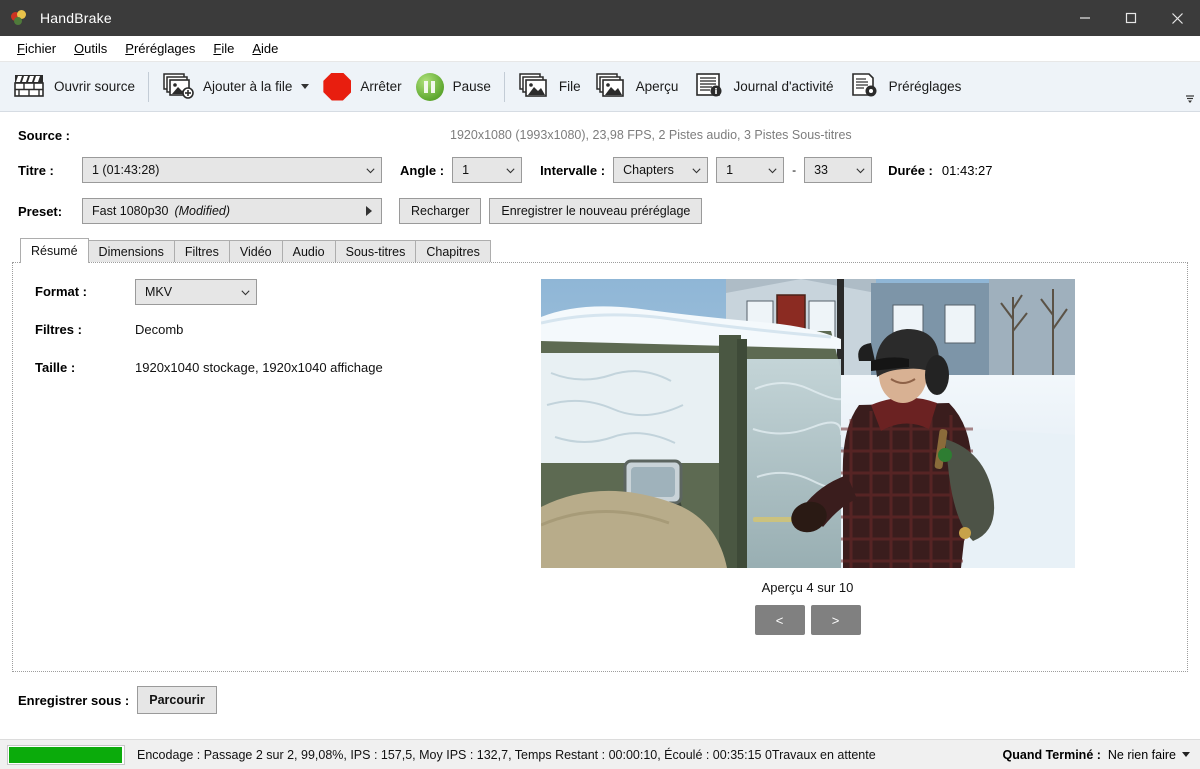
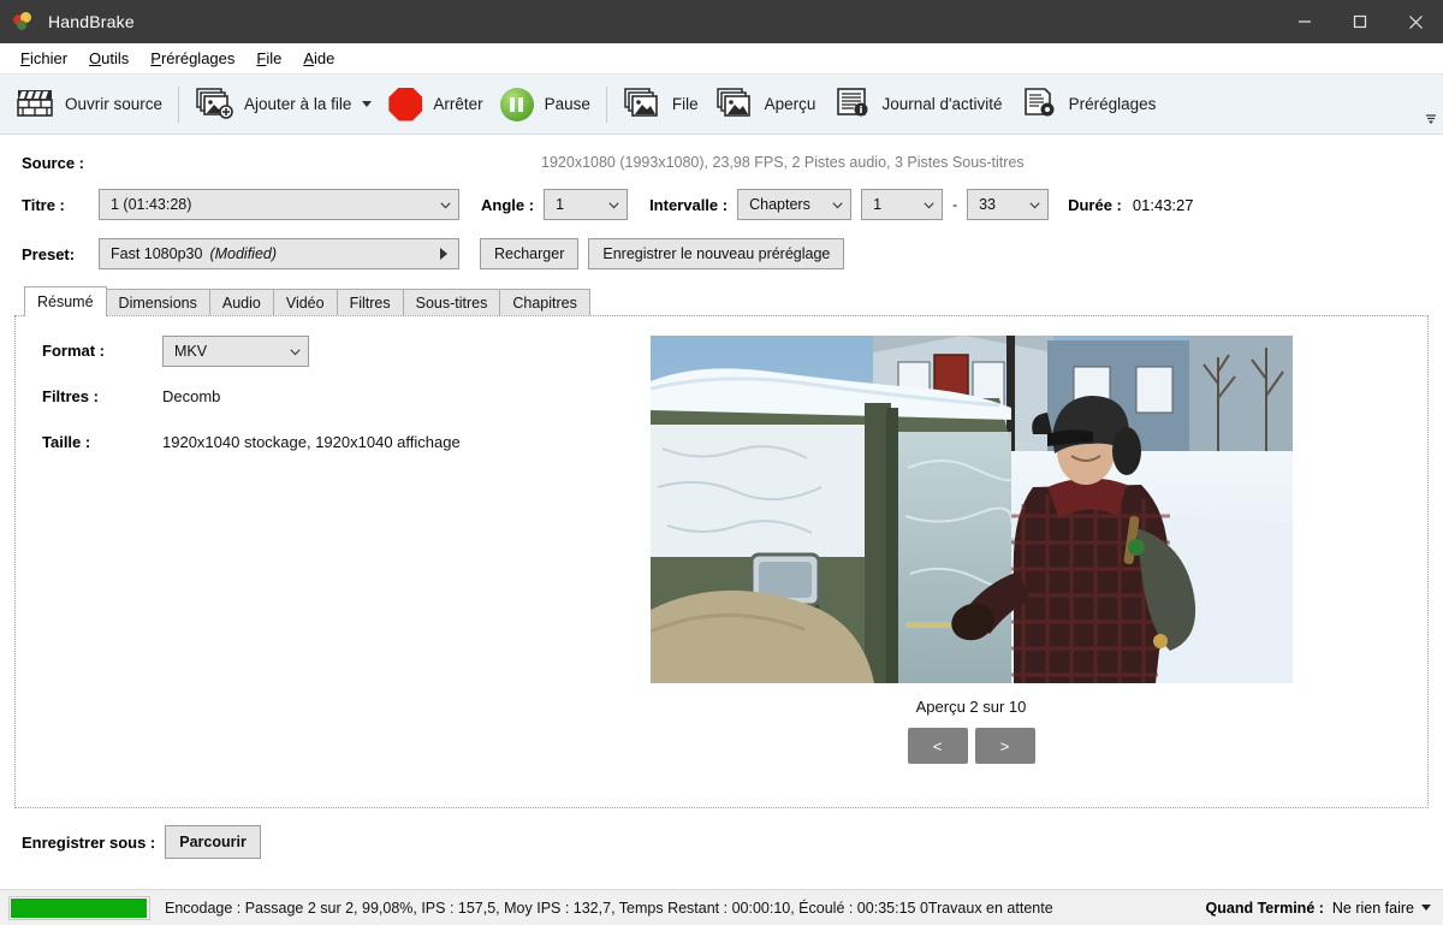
  HandBrake
  Fichier
  Outils
  Préréglages
  File
  Aide
  Ouvrir source
  Ajouter à la file
  Arrêter
  Pause
  File
  Aperçu
  Journal d'activité
  Préréglages
  Source :
  1920x1080 (1993x1080), 23,98 FPS, 2 Pistes audio, 3 Pistes Sous-titres
  Titre :
  1 (01:43:28)
  Angle :
  1
  Intervalle :
  Chapters
  1
  -
  33
  Durée :
  01:43:27
  Preset:
  Fast 1080p30
  (Modified)
  Recharger
  Enregistrer le nouveau préréglage
  Résumé
  Dimensions
- Filtres
+ Audio
  Vidéo
- Audio
+ Filtres
  Sous-titres
  Chapitres
  Format :
  MKV
  Filtres :
  Decomb
  Taille :
  1920x1040 stockage, 1920x1040 affichage
- Aperçu 4 sur 10
+ Aperçu 2 sur 10
  <
  >
  Enregistrer sous :
  Parcourir
  Encodage : Passage 2 sur 2, 99,08%, IPS : 157,5, Moy IPS : 132,7, Temps Restant : 00:00:10, Écoulé : 00:35:15 0Travaux en attente
  Quand Terminé :
  Ne rien faire
